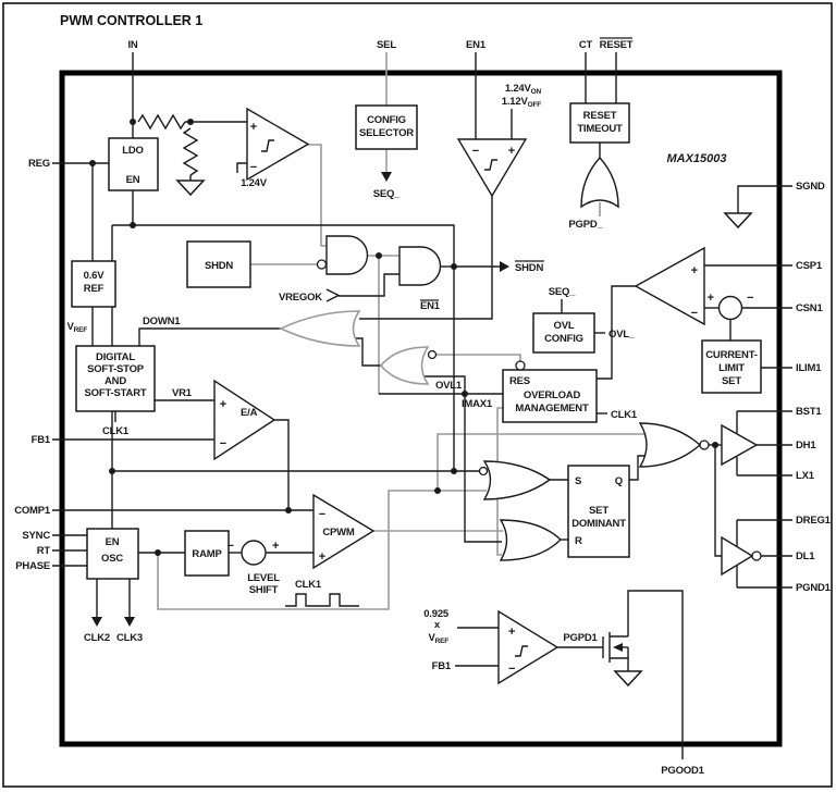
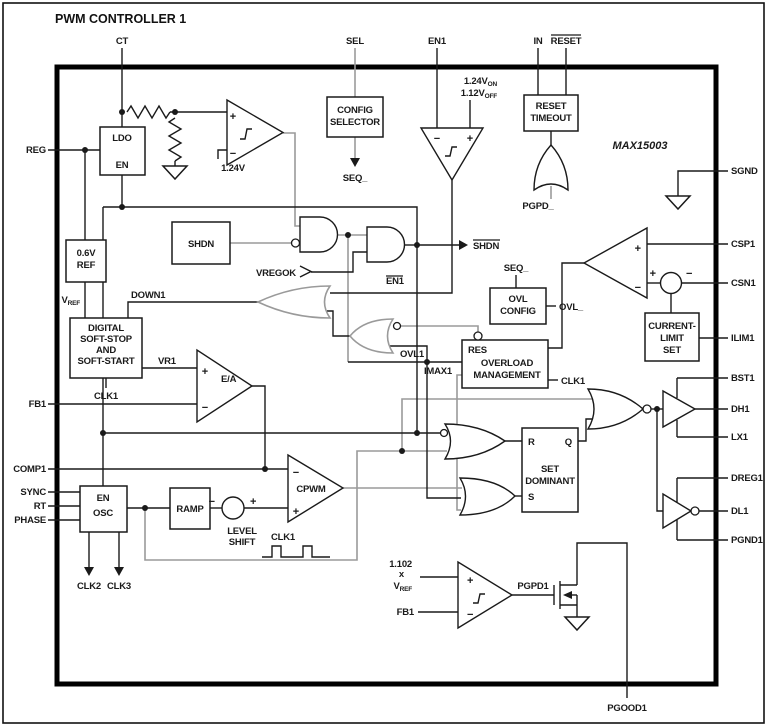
  PWM CONTROLLER 1
  MAX15003
  LDO
  EN
  CONFIG
  SELECTOR
  SEQ_
  RESET
  TIMEOUT
  PGPD_
  SHDN
  0.6V
  REF
  DIGITAL
  SOFT-STOP
  AND
  SOFT-START
  OVL
  CONFIG
  RES
  OVERLOAD
  MANAGEMENT
  CURRENT-
  LIMIT
  SET
- S
+ R
  Q
  SET
  DOMINANT
- R
+ S
  RAMP
  EN
  OSC
- IN
+ CT
  SEL
  EN1
- CT
+ IN
  RESET
  REG
  FB1
  COMP1
  SYNC
  RT
  PHASE
  SGND
  CSP1
  CSN1
  ILIM1
  BST1
  DH1
  LX1
  DREG1
  DL1
  PGND1
  PGOOD1
  1.24V
  1.24V
  VREGOK
  SHDN
  EN1
  DOWN1
  VR1
  CLK1
  SEQ_
  OVL_
  OVL1
  IMAX1
  CLK1
  CLK1
  CLK2
  CLK3
  PGPD1
- 0.925
+ 1.102
  x
  FB1
  +
  −
  −
  +
  +
  −
  E/A
  −
  +
  CPWM
  −
  +
  LEVEL
  SHIFT
  +
  −
  +
  −
  +
  −
